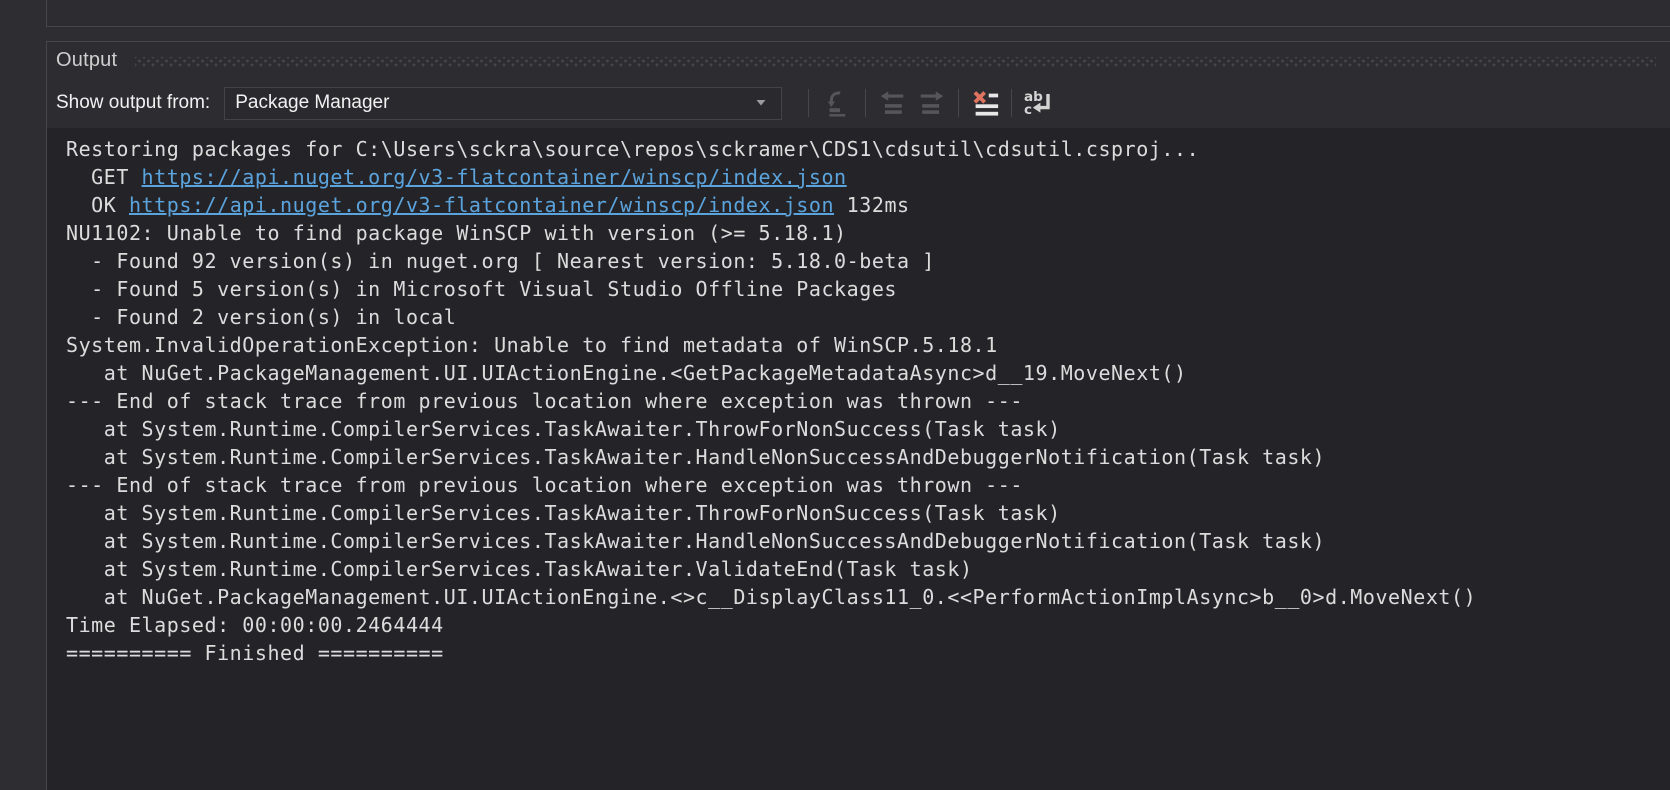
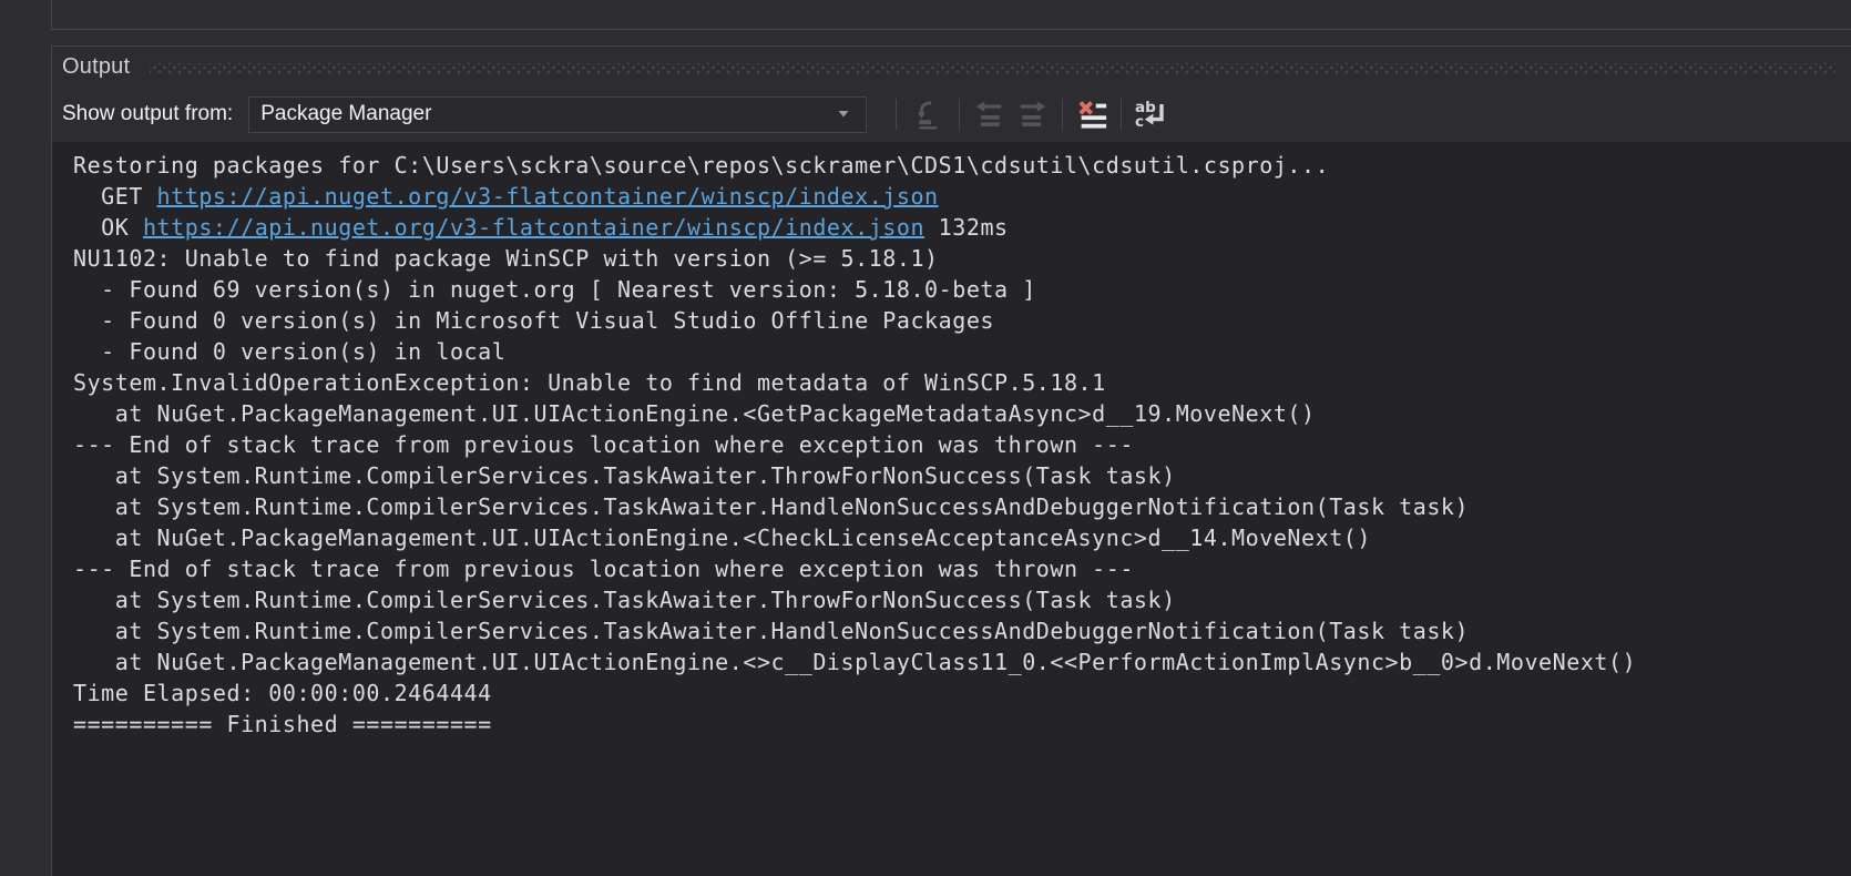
  Output
  Show output from:
  Package Manager
  ab
  c
  Restoring packages for C:\Users\sckra\source\repos\sckramer\CDS1\cdsutil\cdsutil.csproj...
  GET https://api.nuget.org/v3-flatcontainer/winscp/index.json
  OK https://api.nuget.org/v3-flatcontainer/winscp/index.json 132ms
  NU1102: Unable to find package WinSCP with version (>= 5.18.1)
- - Found 92 version(s) in nuget.org [ Nearest version: 5.18.0-beta ]
+ - Found 69 version(s) in nuget.org [ Nearest version: 5.18.0-beta ]
- - Found 5 version(s) in Microsoft Visual Studio Offline Packages
+ - Found 0 version(s) in Microsoft Visual Studio Offline Packages
- - Found 2 version(s) in local
+ - Found 0 version(s) in local
  System.InvalidOperationException: Unable to find metadata of WinSCP.5.18.1
  at NuGet.PackageManagement.UI.UIActionEngine.<GetPackageMetadataAsync>d__19.MoveNext()
  --- End of stack trace from previous location where exception was thrown ---
  at System.Runtime.CompilerServices.TaskAwaiter.ThrowForNonSuccess(Task task)
  at System.Runtime.CompilerServices.TaskAwaiter.HandleNonSuccessAndDebuggerNotification(Task task)
+ at NuGet.PackageManagement.UI.UIActionEngine.<CheckLicenseAcceptanceAsync>d__14.MoveNext()
  --- End of stack trace from previous location where exception was thrown ---
  at System.Runtime.CompilerServices.TaskAwaiter.ThrowForNonSuccess(Task task)
  at System.Runtime.CompilerServices.TaskAwaiter.HandleNonSuccessAndDebuggerNotification(Task task)
- at System.Runtime.CompilerServices.TaskAwaiter.ValidateEnd(Task task)
  at NuGet.PackageManagement.UI.UIActionEngine.<>c__DisplayClass11_0.<<PerformActionImplAsync>b__0>d.MoveNext()
  Time Elapsed: 00:00:00.2464444
  ========== Finished ==========
